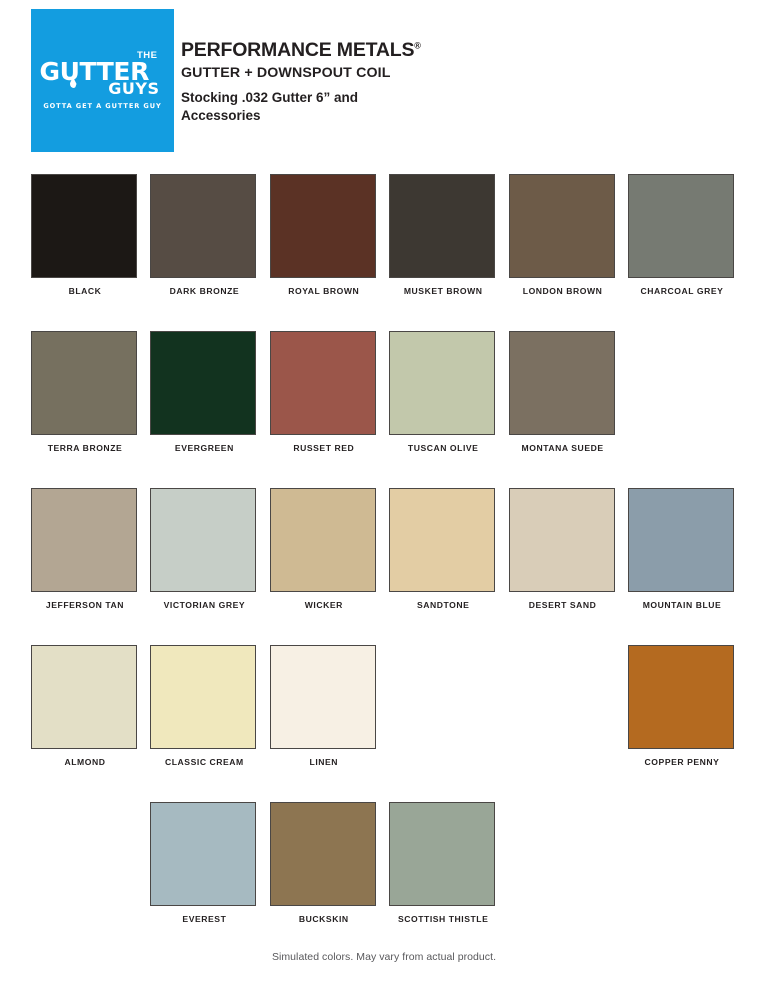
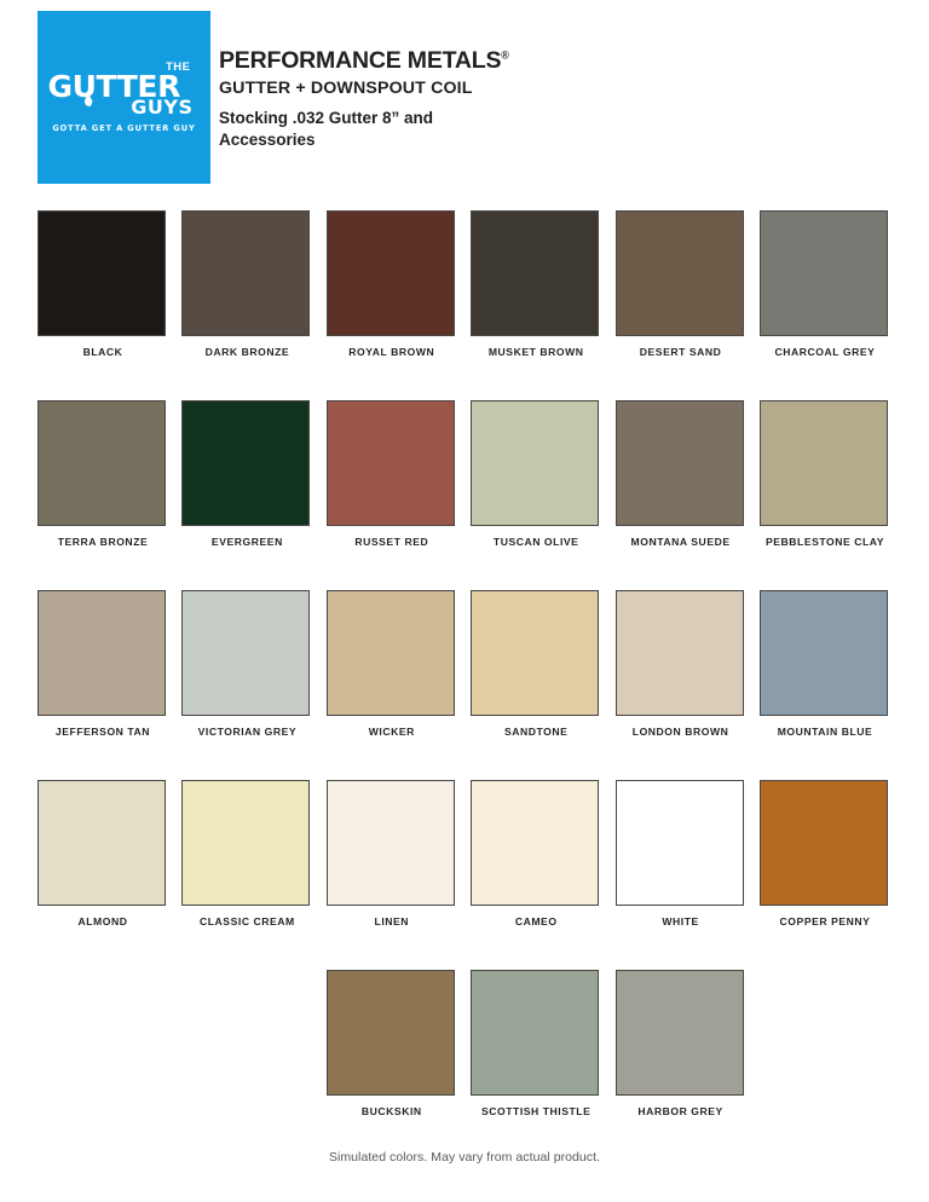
  THE
  GUTTER
  GUYS
  GOTTA GET A GUTTER GUY
  PERFORMANCE METALS®
  GUTTER + DOWNSPOUT COIL
- Stocking .032 Gutter 6” and
+ Stocking .032 Gutter 8” and
  Accessories
  BLACK
  DARK BRONZE
  ROYAL BROWN
  MUSKET BROWN
- LONDON BROWN
+ DESERT SAND
  CHARCOAL GREY
  TERRA BRONZE
  EVERGREEN
  RUSSET RED
  TUSCAN OLIVE
  MONTANA SUEDE
+ PEBBLESTONE CLAY
  JEFFERSON TAN
  VICTORIAN GREY
  WICKER
  SANDTONE
- DESERT SAND
+ LONDON BROWN
  MOUNTAIN BLUE
  ALMOND
  CLASSIC CREAM
  LINEN
+ CAMEO
+ WHITE
  COPPER PENNY
- EVEREST
  BUCKSKIN
  SCOTTISH THISTLE
+ HARBOR GREY
  Simulated colors. May vary from actual product.
